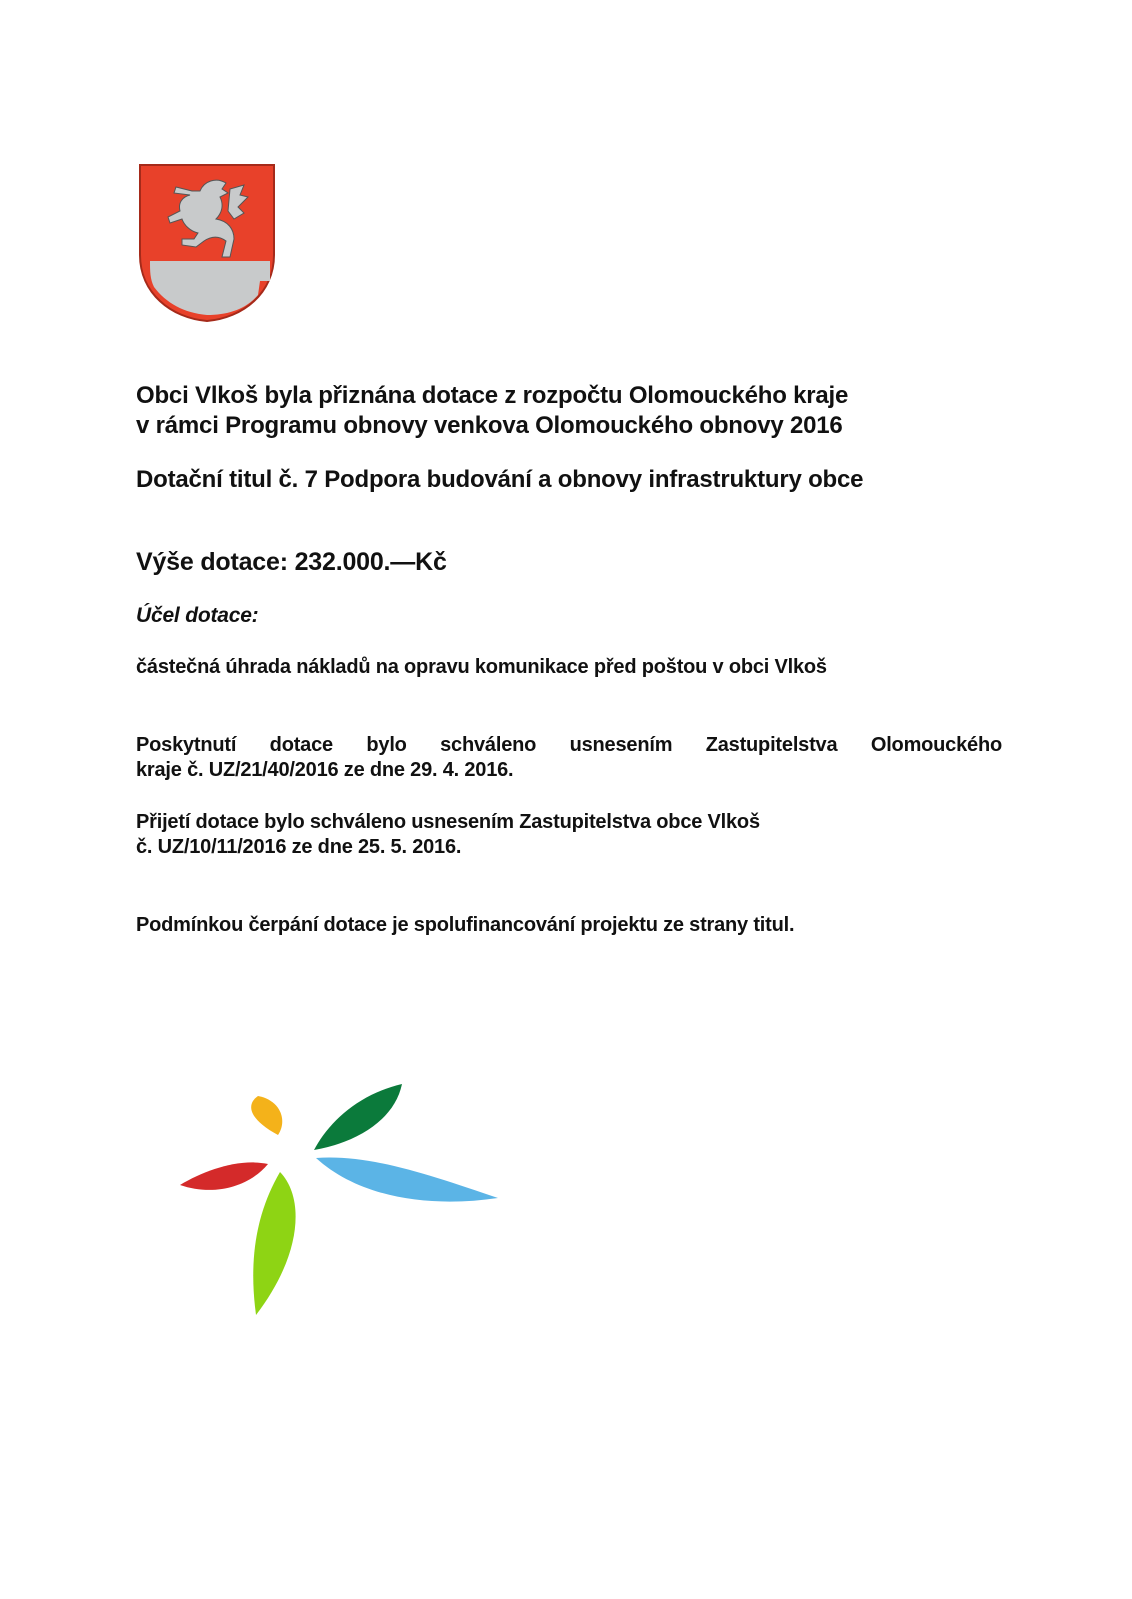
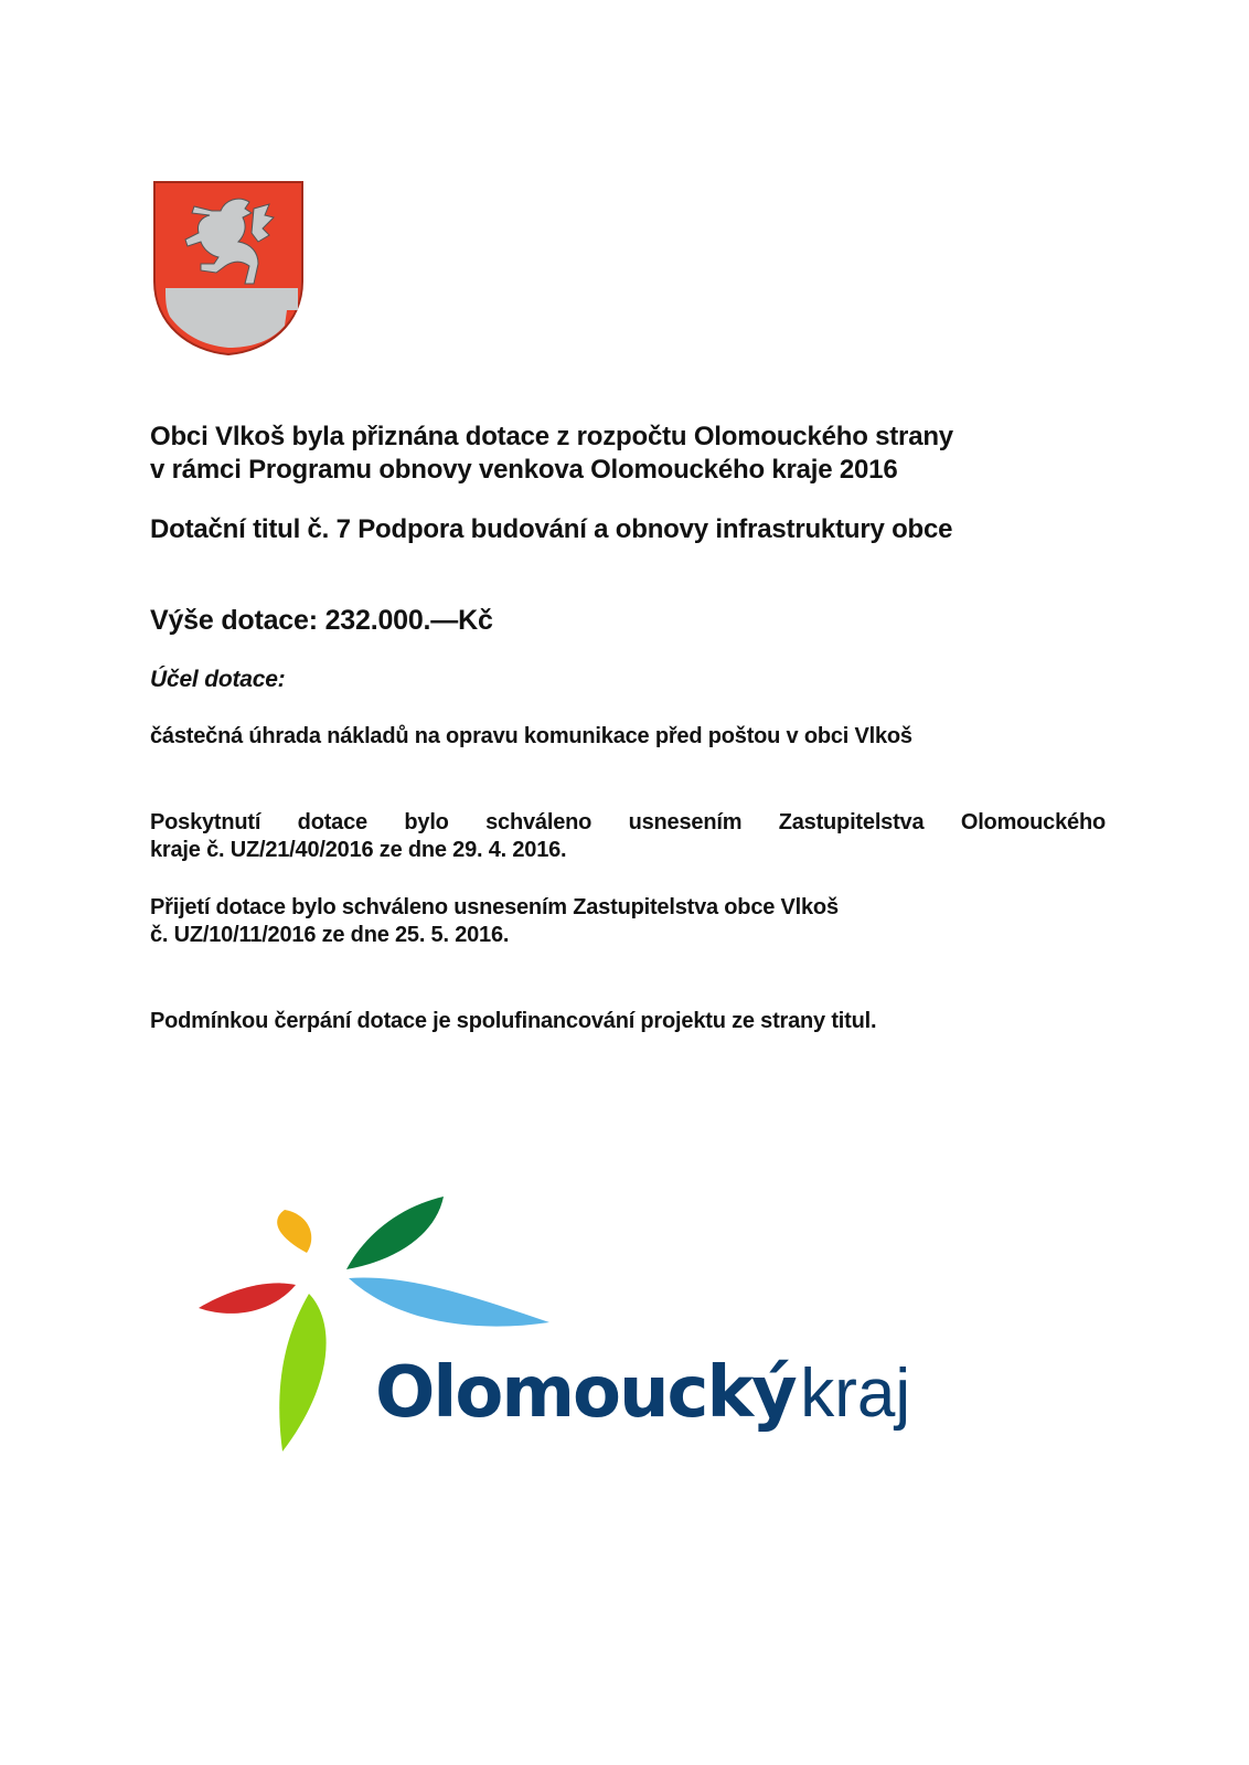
- Obci Vlkoš byla přiznána dotace z rozpočtu Olomouckého kraje
+ Obci Vlkoš byla přiznána dotace z rozpočtu Olomouckého strany
- v rámci Programu obnovy venkova Olomouckého obnovy 2016
+ v rámci Programu obnovy venkova Olomouckého kraje 2016
  Dotační titul č. 7 Podpora budování a obnovy infrastruktury obce
  Výše dotace: 232.000.—Kč
  Účel dotace:
  částečná úhrada nákladů na opravu komunikace před poštou v obci Vlkoš
  Poskytnutí dotace bylo schváleno usnesením Zastupitelstva Olomouckého
  kraje č. UZ/21/40/2016 ze dne 29. 4. 2016.
  Přijetí dotace bylo schváleno usnesením Zastupitelstva obce Vlkoš
  č. UZ/10/11/2016 ze dne 25. 5. 2016.
  Podmínkou čerpání dotace je spolufinancování projektu ze strany titul.
+ Olomoucký kraj
